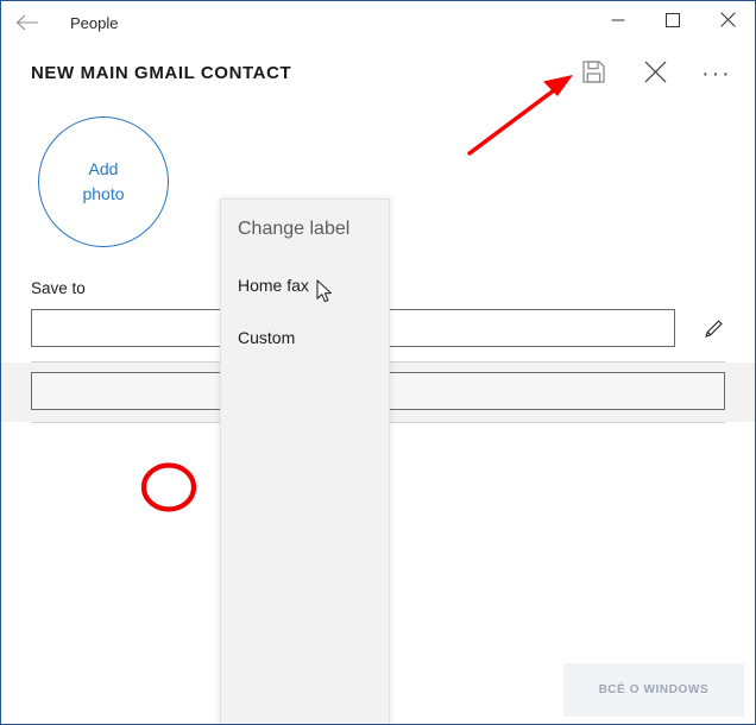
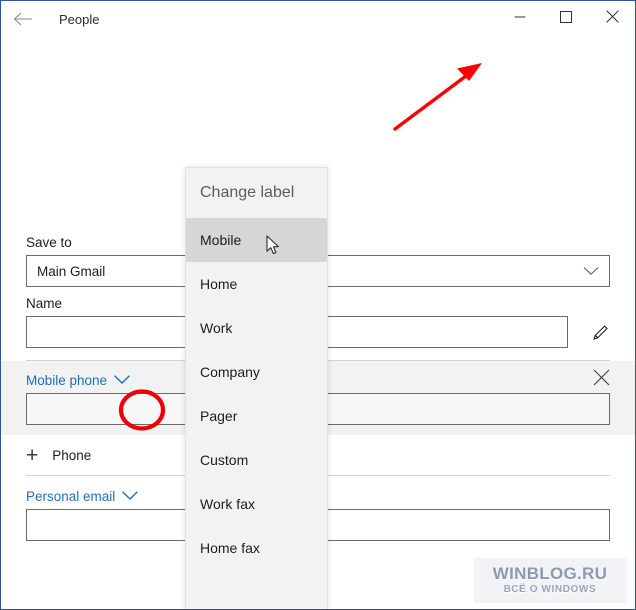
  People
- NEW MAIN GMAIL CONTACT
- ···
- Add
- photo
  Save to
+ Main Gmail
+ Name
+ Mobile phone
+ +
+ Phone
+ Personal email
  Change label
+ Mobile
+ Home
+ Work
+ Company
+ Pager
- Home fax
+ Custom
+ Work fax
- Custom
+ Home fax
+ WINBLOG.RU
  ВСЁ О WINDOWS
